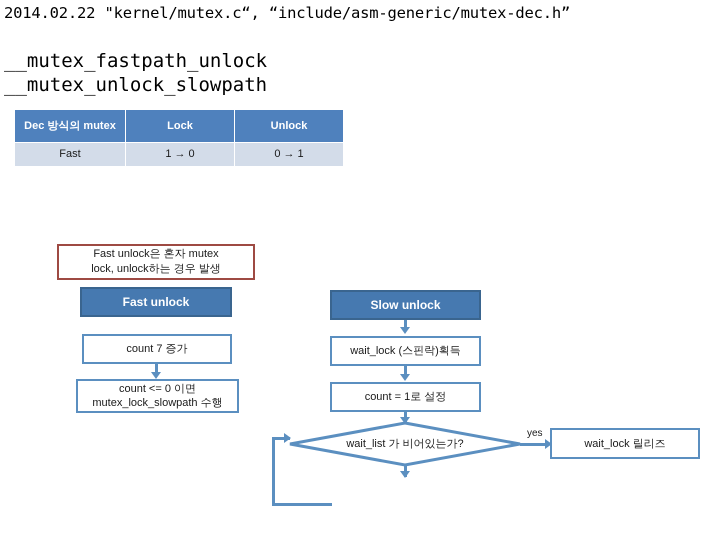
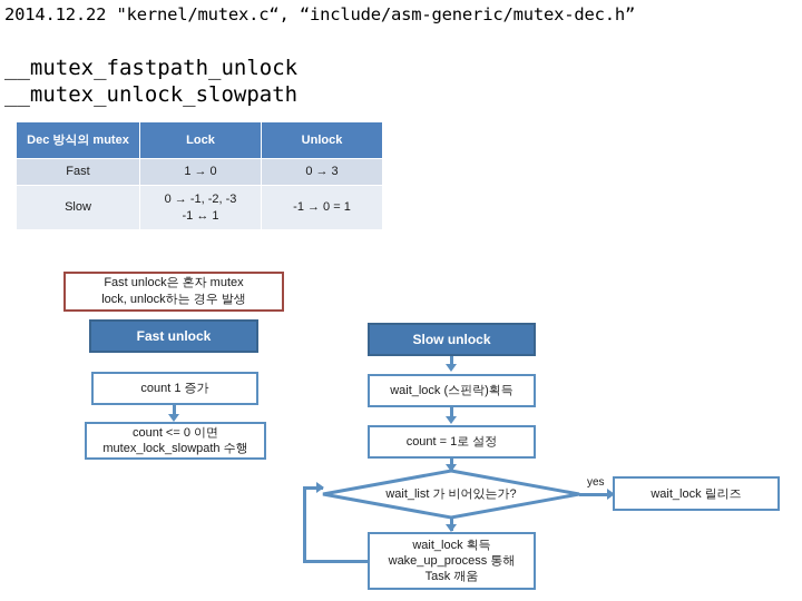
- 2014.02.22 "kernel/mutex.c“, “include/asm-generic/mutex-dec.h”
+ 2014.12.22 "kernel/mutex.c“, “include/asm-generic/mutex-dec.h”
  __mutex_fastpath_unlock __mutex_unlock_slowpath
  Dec 방식의 mutex	Lock	Unlock
- Fast	1 → 0	0 → 1
+ Fast	1 → 0	0 → 3
+ Slow	0 → -1, -2, -3 -1 ↔ 1	-1 → 0 = 1
  Fast unlock은 혼자 mutex
  lock, unlock하는 경우 발생
  Fast unlock
- count 7 증가
+ count 1 증가
  count <= 0 이면
  mutex_lock_slowpath 수행
  Slow unlock
  wait_lock (스핀락)획득
  count = 1로 설정
  wait_list 가 비어있는가?
  yes
  wait_lock 릴리즈
+ wait_lock 획득
+ wake_up_process 통해
+ Task 깨움
